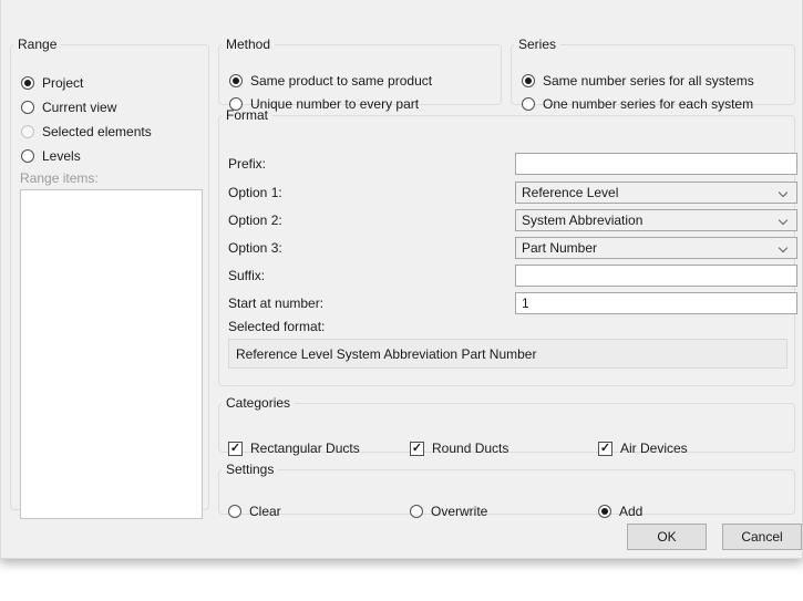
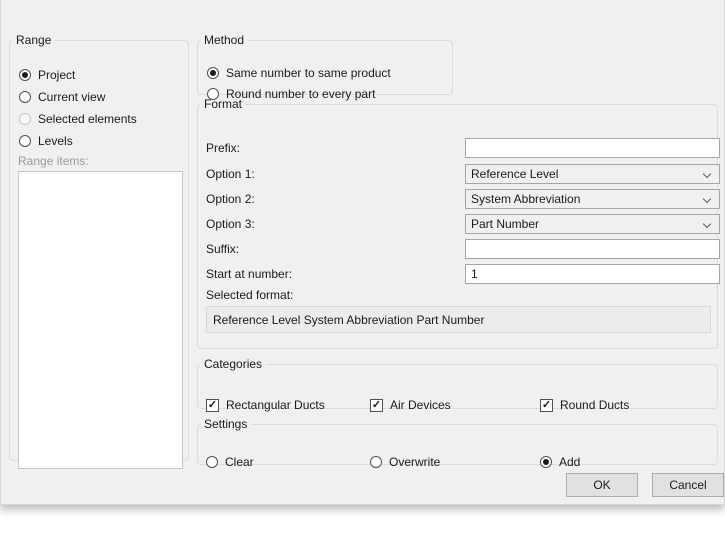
  Range
  Project
  Current view
  Selected elements
  Levels
  Range items:
  Method
- Same product to same product
+ Same number to same product
- Unique number to every part
+ Round number to every part
- Series
- Same number series for all systems
- One number series for each system
  Format
  Prefix:
  Option 1:
  Reference Level
  Option 2:
  System Abbreviation
  Option 3:
  Part Number
  Suffix:
  Start at number:
  1
  Selected format:
  Reference Level System Abbreviation Part Number
  Categories
  ✓
  Rectangular Ducts
  ✓
- Round Ducts
+ Air Devices
  ✓
- Air Devices
+ Round Ducts
  Settings
  Clear
  Overwrite
  Add
  OK
  Cancel
